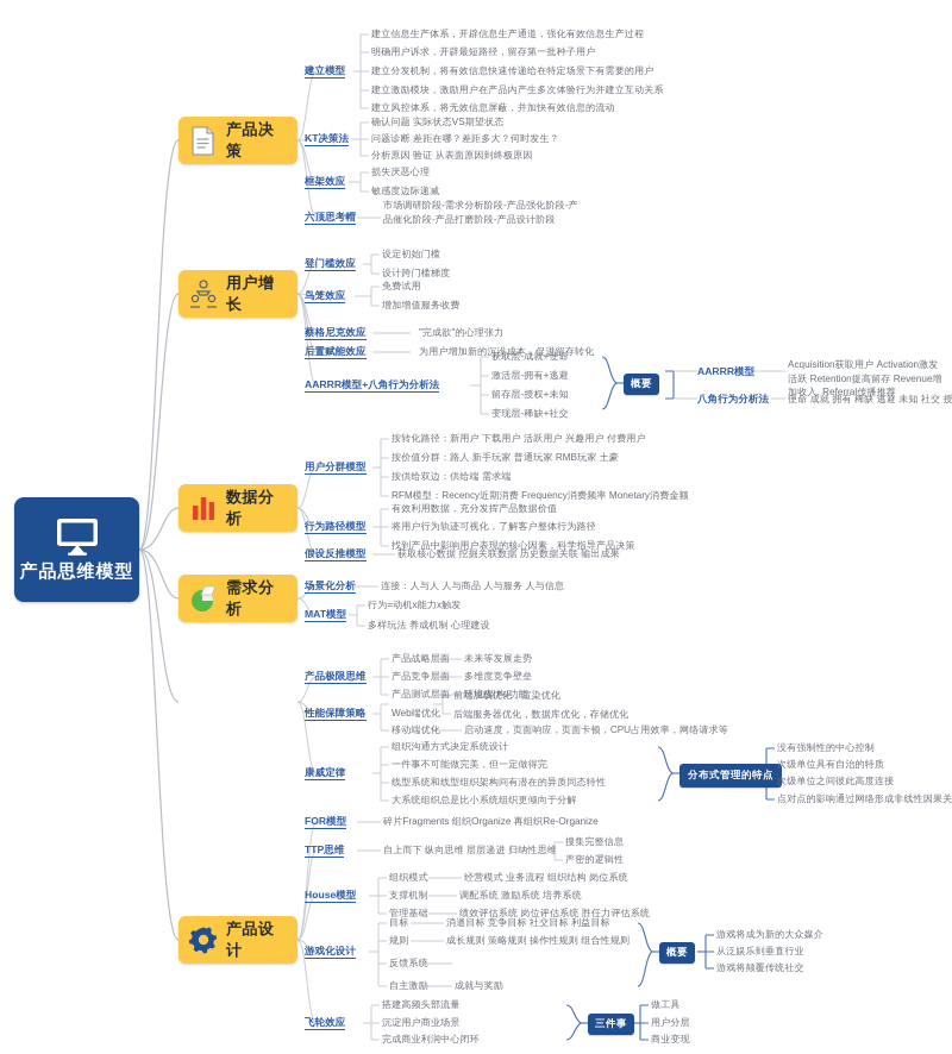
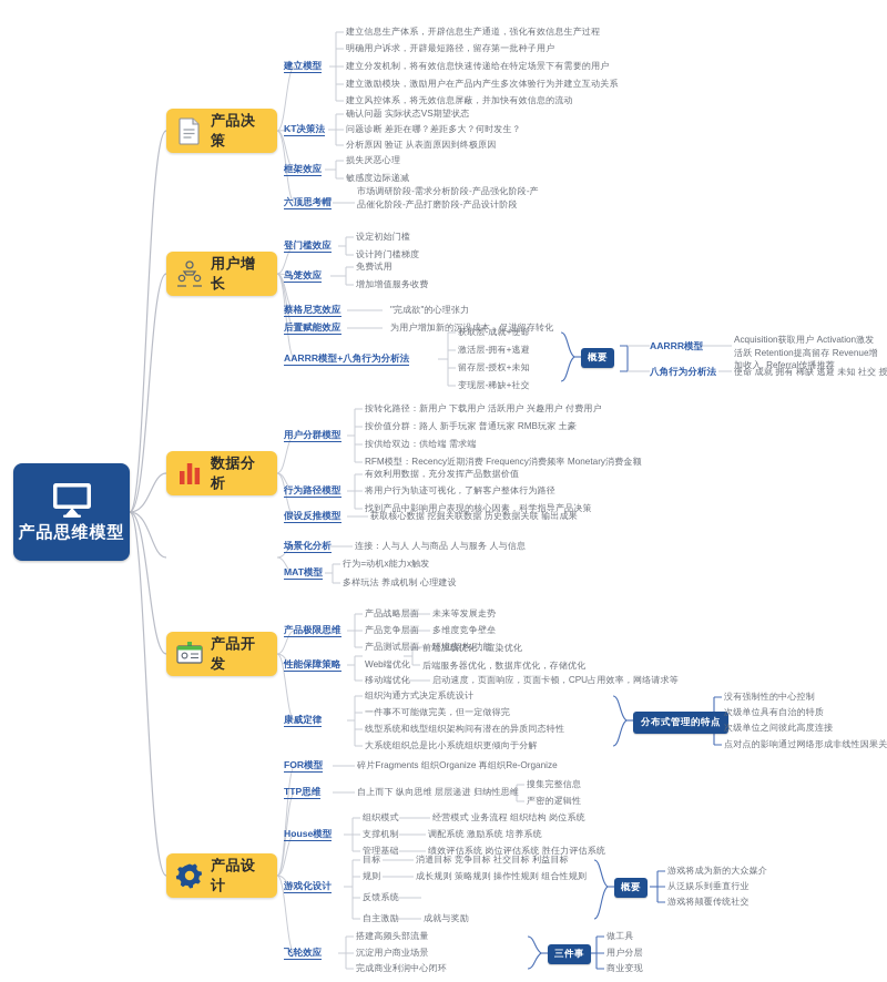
  产品思维模型
  产品决策
  建立模型
  建立信息生产体系，开辟信息生产通道，强化有效信息生产过程
  明确用户诉求，开辟最短路径，留存第一批种子用户
  建立分发机制，将有效信息快速传递给在特定场景下有需要的用户
  建立激励模块，激励用户在产品内产生多次体验行为并建立互动关系
  建立风控体系，将无效信息屏蔽，并加快有效信息的流动
  KT决策法
  确认问题 实际状态VS期望状态
  问题诊断 差距在哪？差距多大？何时发生？
  分析原因 验证 从表面原因到终极原因
  框架效应
  损失厌恶心理
  敏感度边际递减
  六顶思考帽
  市场调研阶段-需求分析阶段-产品强化阶段-产品催化阶段-产品打磨阶段-产品设计阶段
  用户增长
  登门槛效应
  设定初始门槛
  设计跨门槛梯度
  鸟笼效应
  免费试用
  增加增值服务收费
  蔡格尼克效应
  "完成欲"的心理张力
  后置赋能效应
  为用户增加新的沉没成本，促进留存转化
  AARRR模型+八角行为分析法
  获取层-成就+使命
  激活层-拥有+逃避
  留存层-授权+未知
  变现层-稀缺+社交
  概要
  AARRR模型
  Acquisition获取用户 Activation激发活跃 Retention提高留存 Revenue增加收入, Referral传播推荐
  八角行为分析法
  使命 成就 拥有 稀缺 逃避 未知 社交 授
  数据分析
  用户分群模型
  按转化路径：新用户 下载用户 活跃用户 兴趣用户 付费用户
  按价值分群：路人 新手玩家 普通玩家 RMB玩家 土豪
  按供给双边：供给端 需求端
  RFM模型：Recency近期消费 Frequency消费频率 Monetary消费金额
  行为路径模型
  有效利用数据，充分发挥产品数据价值
  将用户行为轨迹可视化，了解客户整体行为路径
  找到产品中影响用户表现的核心因素，科学指导产品决策
  假设反推模型
  获取核心数据 挖掘关联数据 历史数据关联 输出成果
- 需求分析
  场景化分析
  连接：人与人 人与商品 人与服务 人与信息
  MAT模型
  行为=动机x能力x触发
  多样玩法 养成机制 心理建设
+ 产品开发
  产品极限思维
  产品战略层面
  未来等发展走势
  产品竞争层面
  多维度竞争壁垒
  产品测试层面
  环境/架构/功能
  性能保障策略
  Web端优化
  前端加载优化，渲染优化
  后端服务器优化，数据库优化，存储优化
  移动端优化
  启动速度，页面响应，页面卡顿，CPU占用效率，网络请求等
  康威定律
  组织沟通方式决定系统设计
  一件事不可能做完美，但一定做得完
  线型系统和线型组织架构间有潜在的异质同态特性
  大系统组织总是比小系统组织更倾向于分解
  分布式管理的特点
  没有强制性的中心控制
  次级单位具有自治的特质
  次级单位之间彼此高度连接
  点对点的影响通过网络形成非线性因果关
  产品设计
  FOR模型
  碎片Fragments 组织Organize 再组织Re-Organize
  TTP思维
  自上而下 纵向思维 层层递进 归纳性思维
  搜集完整信息
  严密的逻辑性
  House模型
  组织模式
  经营模式 业务流程 组织结构 岗位系统
  支撑机制
  调配系统 激励系统 培养系统
  管理基础
  绩效评估系统 岗位评估系统 胜任力评估系统
  游戏化设计
  目标
  消遣目标 竞争目标 社交目标 利益目标
  规则
  成长规则 策略规则 操作性规则 组合性规则
  反馈系统
  自主激励
  成就与奖励
  概要
  游戏将成为新的大众媒介
  从泛娱乐到垂直行业
  游戏将颠覆传统社交
  飞轮效应
  搭建高频头部流量
  沉淀用户商业场景
  完成商业利润中心闭环
  三件事
  做工具
  用户分层
  商业变现
